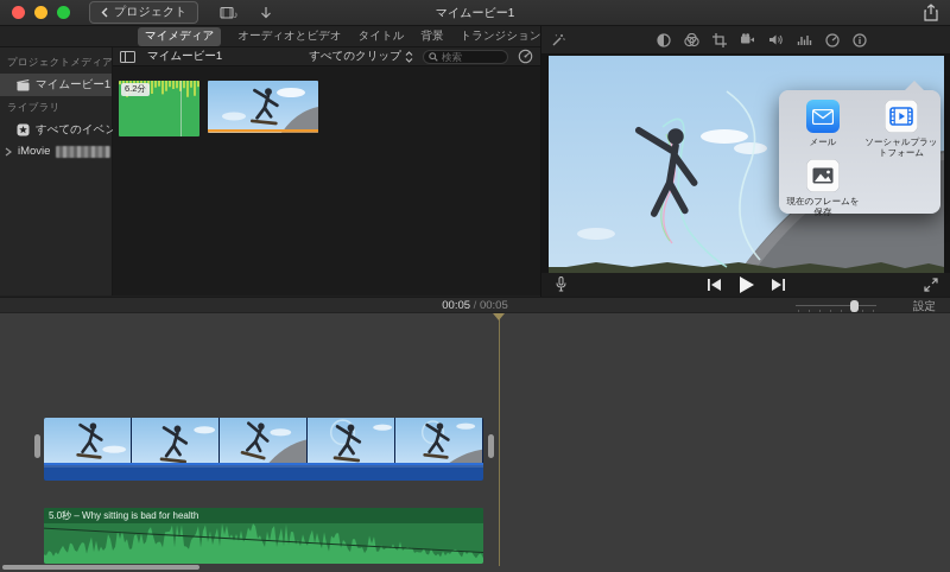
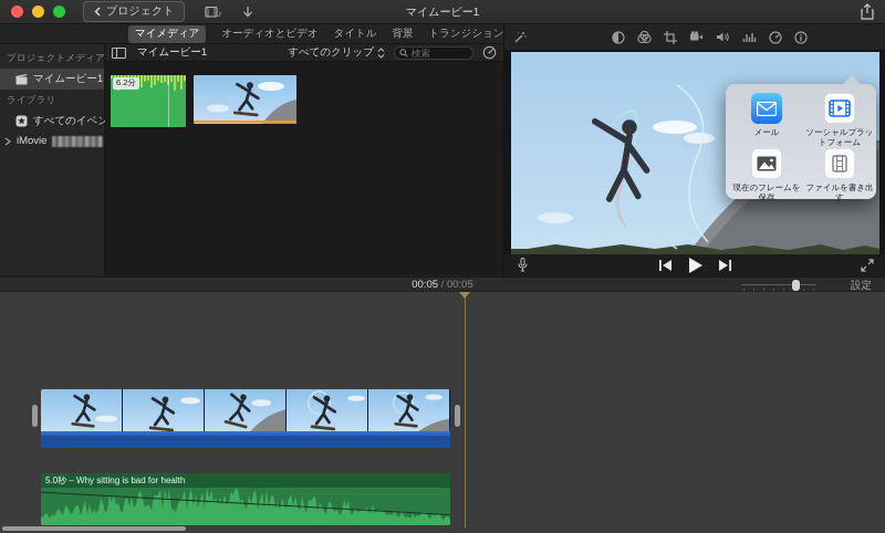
  プロジェクト
  ♪
  マイムービー1
  マイメディア
  オーディオとビデオ
  タイトル
  背景
  トランジション
  プロジェクトメディア
  マイムービー1
  ライブラリ
  すべてのイベン
  iMovie
  マイムービー1
  すべてのクリップ
  検索
  6.2分
  メール
  ソーシャルプラットフォーム
  現在のフレームを保存
+ ファイルを書き出す
  00:05 / 00:05
  設定
  5.0秒 – Why sitting is bad for health
